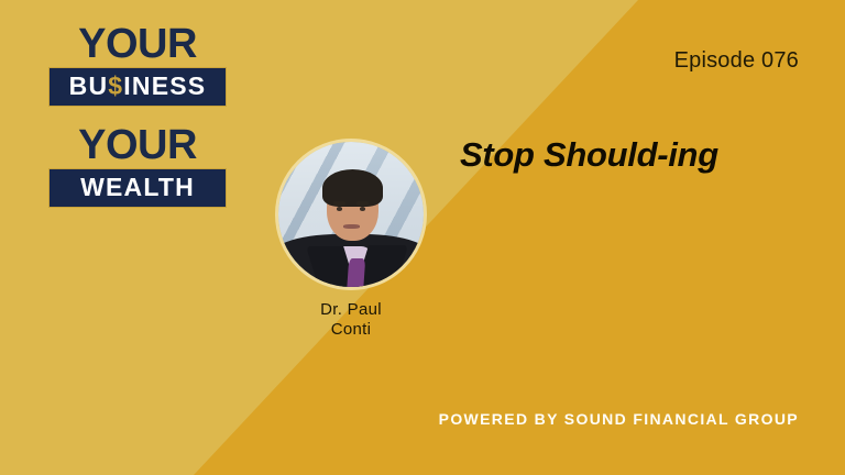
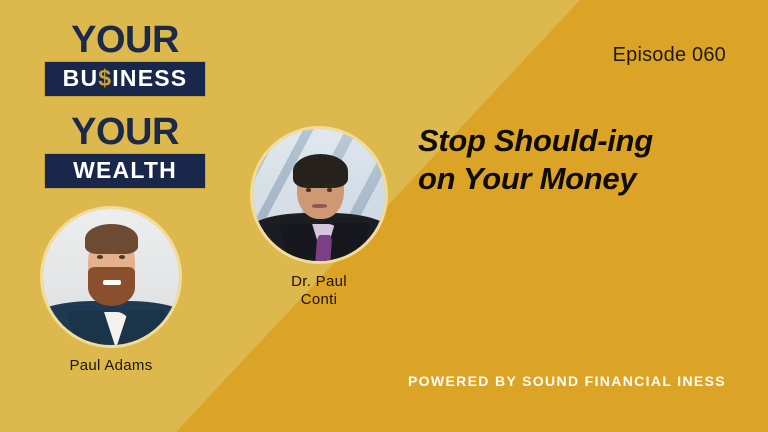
  YOUR
  BU$INESS
  YOUR
  WEALTH
- Episode 076
+ Episode 060
  Stop Should-ing
+ on Your Money
  Dr. Paul
  Conti
+ Paul Adams
- POWERED BY SOUND FINANCIAL GROUP
+ POWERED BY SOUND FINANCIAL INESS
